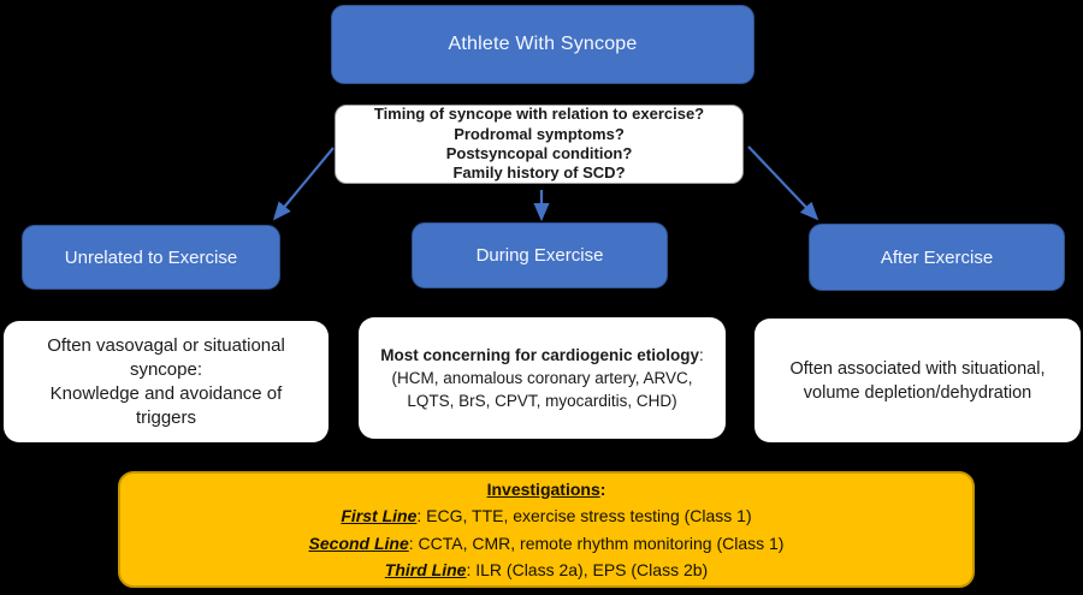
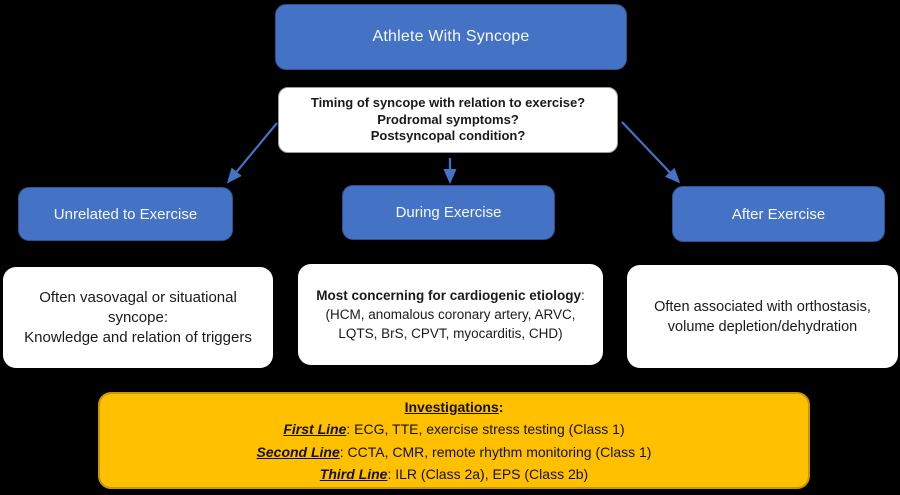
  Athlete With Syncope
  Timing of syncope with relation to exercise?
  Prodromal symptoms?
  Postsyncopal condition?
- Family history of SCD?
  Unrelated to Exercise
  During Exercise
  After Exercise
  Often vasovagal or situational syncope:
- Knowledge and avoidance of triggers
+ Knowledge and relation of triggers
  Most concerning for cardiogenic etiology:
  (HCM, anomalous coronary artery, ARVC, LQTS, BrS, CPVT, myocarditis, CHD)
- Often associated with situational, volume depletion/dehydration
+ Often associated with orthostasis, volume depletion/dehydration
  Investigations:
  First Line: ECG, TTE, exercise stress testing (Class 1)
  Second Line: CCTA, CMR, remote rhythm monitoring (Class 1)
  Third Line: ILR (Class 2a), EPS (Class 2b)
